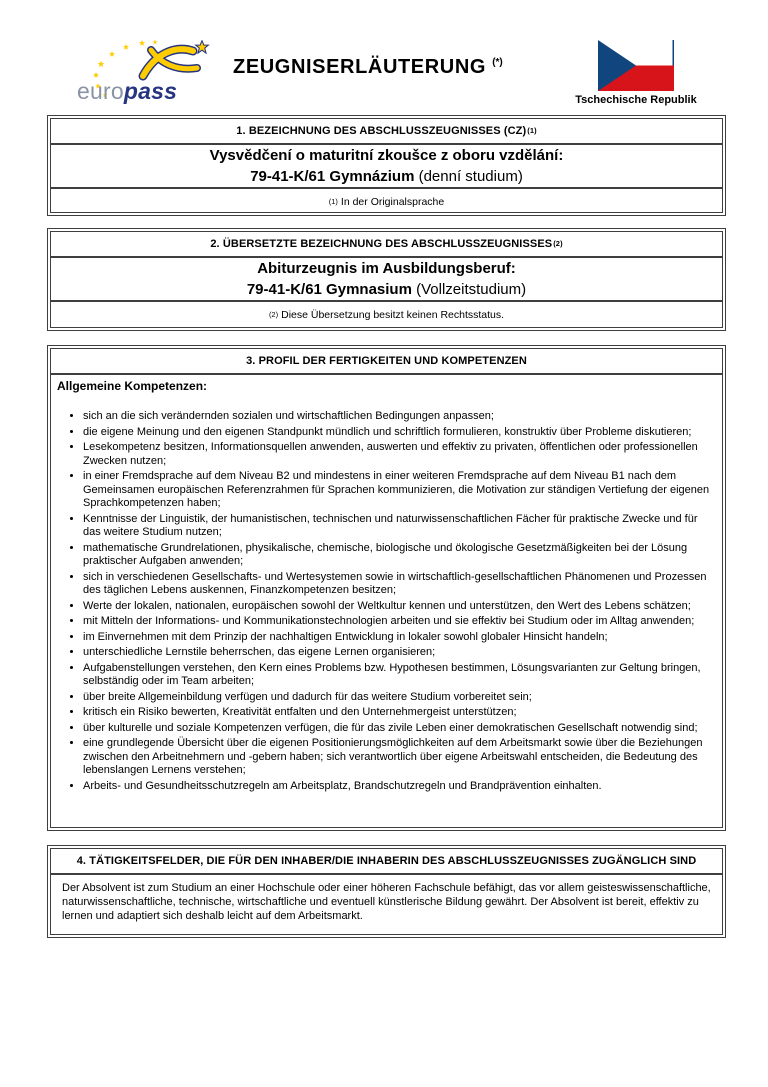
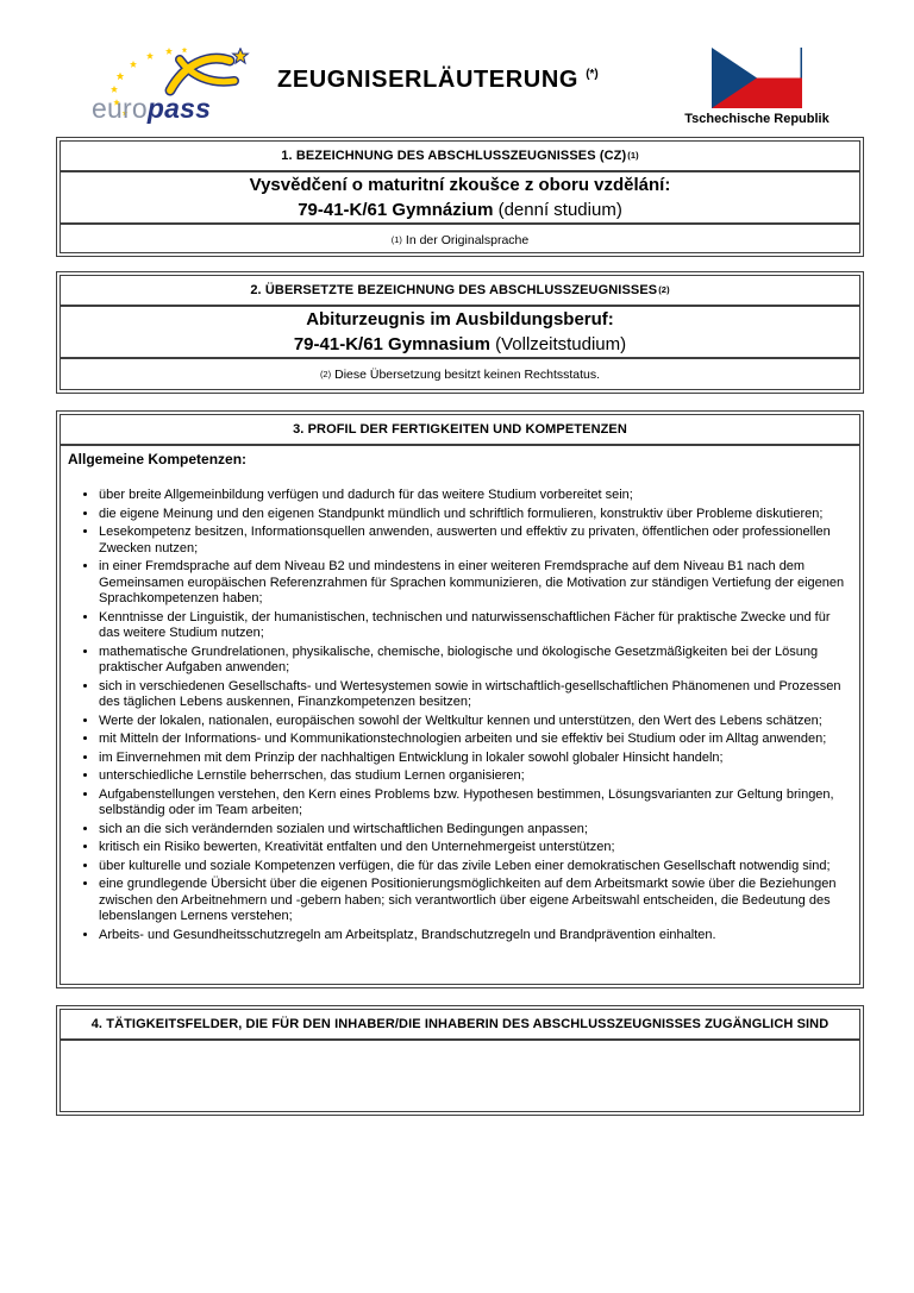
  europass
  ZEUGNISERLÄUTERUNG (*)
  Tschechische Republik
  1. BEZEICHNUNG DES ABSCHLUSSZEUGNISSES (CZ)
  (1)
  Vysvědčení o maturitní zkoušce z oboru vzdělání:
  79-41-K/61 Gymnázium (denní studium)
  (1)
  In der Originalsprache
  2. ÜBERSETZTE BEZEICHNUNG DES ABSCHLUSSZEUGNISSES
  (2)
  Abiturzeugnis im Ausbildungsberuf:
  79-41-K/61 Gymnasium (Vollzeitstudium)
  (2)
  Diese Übersetzung besitzt keinen Rechtsstatus.
  3. PROFIL DER FERTIGKEITEN UND KOMPETENZEN
  Allgemeine Kompetenzen:
- sich an die sich verändernden sozialen und wirtschaftlichen Bedingungen anpassen;
+ über breite Allgemeinbildung verfügen und dadurch für das weitere Studium vorbereitet sein;
  die eigene Meinung und den eigenen Standpunkt mündlich und schriftlich formulieren, konstruktiv über Probleme diskutieren;
  Lesekompetenz besitzen, Informationsquellen anwenden, auswerten und effektiv zu privaten, öffentlichen oder professionellen Zwecken nutzen;
  in einer Fremdsprache auf dem Niveau B2 und mindestens in einer weiteren Fremdsprache auf dem Niveau B1 nach dem Gemeinsamen europäischen Referenzrahmen für Sprachen kommunizieren, die Motivation zur ständigen Vertiefung der eigenen Sprachkompetenzen haben;
  Kenntnisse der Linguistik, der humanistischen, technischen und naturwissenschaftlichen Fächer für praktische Zwecke und für das weitere Studium nutzen;
  mathematische Grundrelationen, physikalische, chemische, biologische und ökologische Gesetzmäßigkeiten bei der Lösung praktischer Aufgaben anwenden;
  sich in verschiedenen Gesellschafts- und Wertesystemen sowie in wirtschaftlich-gesellschaftlichen Phänomenen und Prozessen des täglichen Lebens auskennen, Finanzkompetenzen besitzen;
  Werte der lokalen, nationalen, europäischen sowohl der Weltkultur kennen und unterstützen, den Wert des Lebens schätzen;
  mit Mitteln der Informations- und Kommunikationstechnologien arbeiten und sie effektiv bei Studium oder im Alltag anwenden;
  im Einvernehmen mit dem Prinzip der nachhaltigen Entwicklung in lokaler sowohl globaler Hinsicht handeln;
- unterschiedliche Lernstile beherrschen, das eigene Lernen organisieren;
+ unterschiedliche Lernstile beherrschen, das studium Lernen organisieren;
  Aufgabenstellungen verstehen, den Kern eines Problems bzw. Hypothesen bestimmen, Lösungsvarianten zur Geltung bringen, selbständig oder im Team arbeiten;
- über breite Allgemeinbildung verfügen und dadurch für das weitere Studium vorbereitet sein;
+ sich an die sich verändernden sozialen und wirtschaftlichen Bedingungen anpassen;
  kritisch ein Risiko bewerten, Kreativität entfalten und den Unternehmergeist unterstützen;
  über kulturelle und soziale Kompetenzen verfügen, die für das zivile Leben einer demokratischen Gesellschaft notwendig sind;
  eine grundlegende Übersicht über die eigenen Positionierungsmöglichkeiten auf dem Arbeitsmarkt sowie über die Beziehungen zwischen den Arbeitnehmern und -gebern haben; sich verantwortlich über eigene Arbeitswahl entscheiden, die Bedeutung des lebenslangen Lernens verstehen;
  Arbeits- und Gesundheitsschutzregeln am Arbeitsplatz, Brandschutzregeln und Brandprävention einhalten.
  4. TÄTIGKEITSFELDER, DIE FÜR DEN INHABER/DIE INHABERIN DES ABSCHLUSSZEUGNISSES ZUGÄNGLICH SIND
- Der Absolvent ist zum Studium an einer Hochschule oder einer höheren Fachschule befähigt, das vor allem geisteswissenschaftliche, naturwissenschaftliche, technische, wirtschaftliche und eventuell künstlerische Bildung gewährt. Der Absolvent ist bereit, effektiv zu lernen und adaptiert sich deshalb leicht auf dem Arbeitsmarkt.
